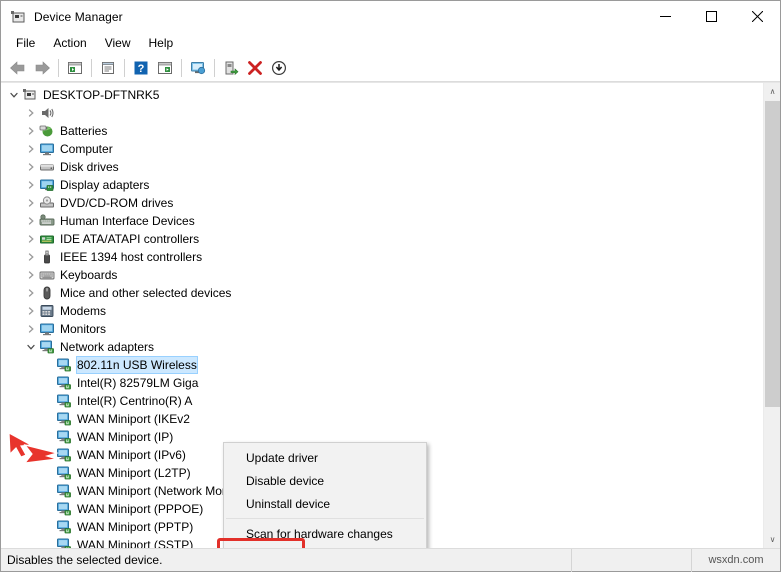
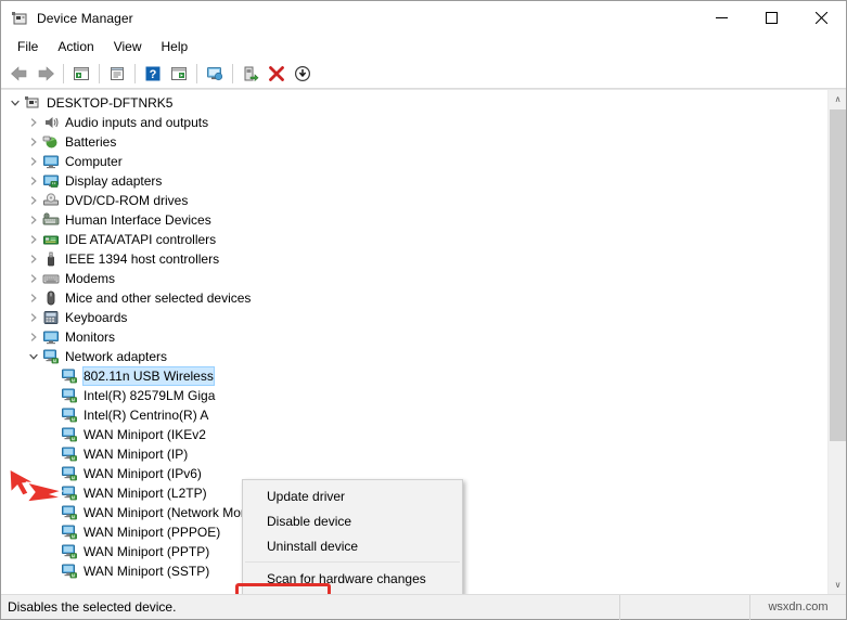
  Device Manager
  File
  Action
  View
  Help
  ?
  DESKTOP-DFTNRK5
+ Audio inputs and outputs
  Batteries
  Computer
- Disk drives
  Display adapters
  DVD/CD-ROM drives
  Human Interface Devices
  IDE ATA/ATAPI controllers
  IEEE 1394 host controllers
- Keyboards
+ Modems
  Mice and other selected devices
- Modems
+ Keyboards
  Monitors
  Network adapters
  802.11n USB Wireless
  Intel(R) 82579LM Giga
  Intel(R) Centrino(R) A
  WAN Miniport (IKEv2
  WAN Miniport (IP)
  WAN Miniport (IPv6)
  WAN Miniport (L2TP)
  WAN Miniport (Network Mo
  WAN Miniport (PPPOE)
  WAN Miniport (PPTP)
  WAN Miniport (SSTP)
  ∧
  ∨
  Update driver
  Disable device
  Uninstall device
  Scan for hardware changes
  Disables the selected device.
  wsxdn.com
